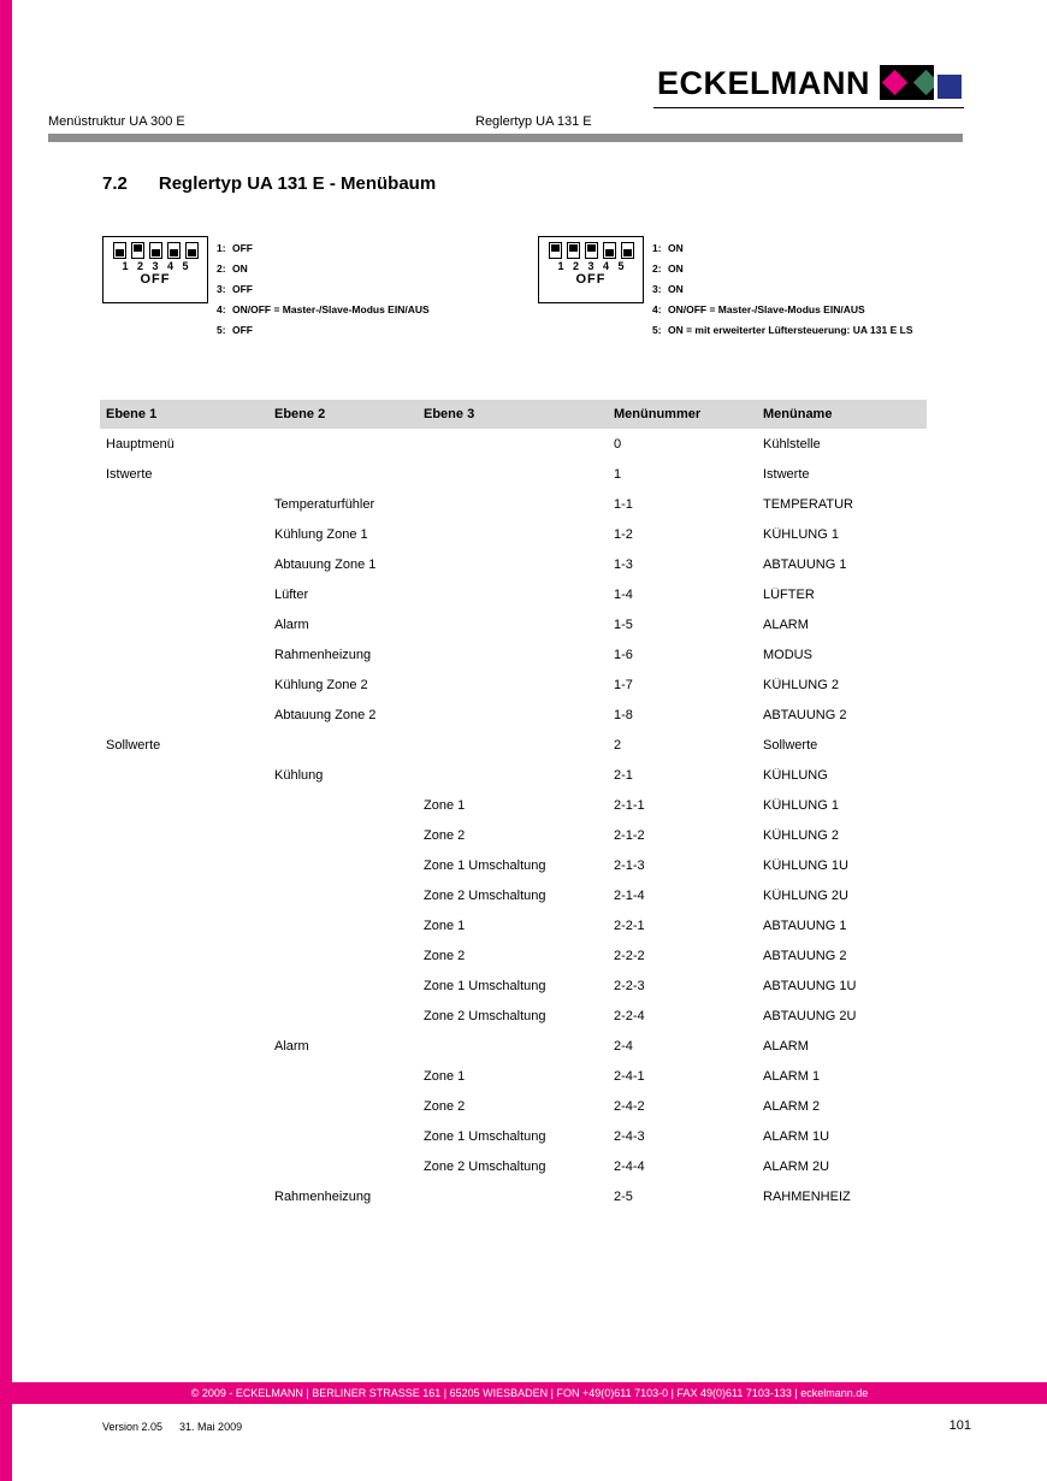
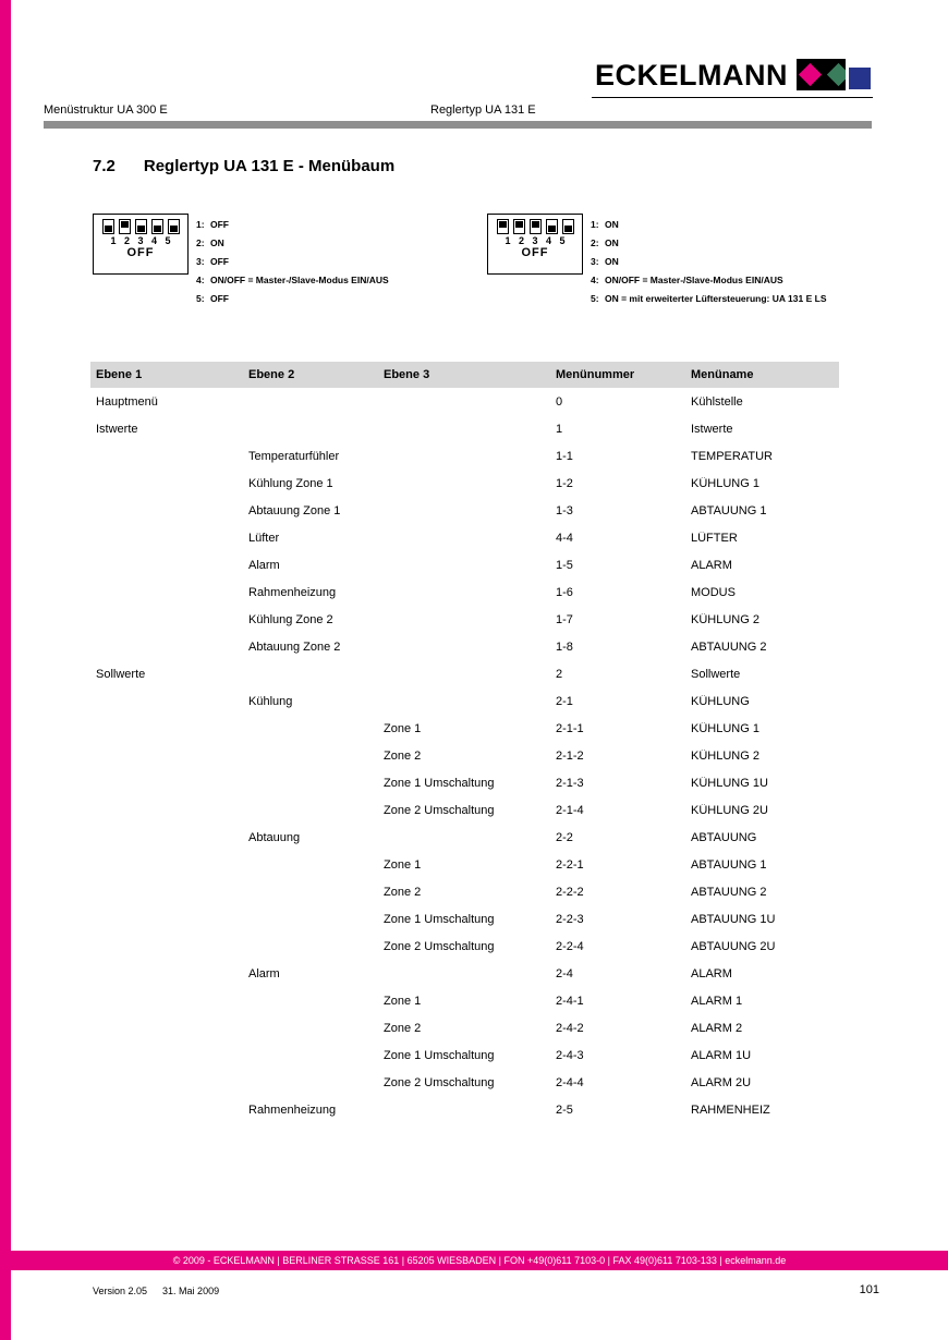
  ECKELMANN
  Menüstruktur UA 300 E
  Reglertyp UA 131 E
  7.2 Reglertyp UA 131 E - Menübaum
  1 2 3 4 5
  OFF
  1: OFF
  2: ON
  3: OFF
  4: ON/OFF = Master-/Slave-Modus EIN/AUS
  5: OFF
  1 2 3 4 5
  OFF
  1: ON
  2: ON
  3: ON
  4: ON/OFF = Master-/Slave-Modus EIN/AUS
  5: ON = mit erweiterter Lüftersteuerung: UA 131 E LS
  Ebene 1
  Ebene 2
  Ebene 3
  Menünummer
  Menüname
  Hauptmenü
  0
  Kühlstelle
  Istwerte
  1
  Istwerte
  Temperaturfühler
  1-1
  TEMPERATUR
  Kühlung Zone 1
  1-2
  KÜHLUNG 1
  Abtauung Zone 1
  1-3
  ABTAUUNG 1
  Lüfter
- 1-4
+ 4-4
  LÜFTER
  Alarm
  1-5
  ALARM
  Rahmenheizung
  1-6
  MODUS
  Kühlung Zone 2
  1-7
  KÜHLUNG 2
  Abtauung Zone 2
  1-8
  ABTAUUNG 2
  Sollwerte
  2
  Sollwerte
  Kühlung
  2-1
  KÜHLUNG
  Zone 1
  2-1-1
  KÜHLUNG 1
  Zone 2
  2-1-2
  KÜHLUNG 2
  Zone 1 Umschaltung
  2-1-3
  KÜHLUNG 1U
  Zone 2 Umschaltung
  2-1-4
  KÜHLUNG 2U
+ Abtauung
+ 2-2
+ ABTAUUNG
  Zone 1
  2-2-1
  ABTAUUNG 1
  Zone 2
  2-2-2
  ABTAUUNG 2
  Zone 1 Umschaltung
  2-2-3
  ABTAUUNG 1U
  Zone 2 Umschaltung
  2-2-4
  ABTAUUNG 2U
  Alarm
  2-4
  ALARM
  Zone 1
  2-4-1
  ALARM 1
  Zone 2
  2-4-2
  ALARM 2
  Zone 1 Umschaltung
  2-4-3
  ALARM 1U
  Zone 2 Umschaltung
  2-4-4
  ALARM 2U
  Rahmenheizung
  2-5
  RAHMENHEIZ
  © 2009 - ECKELMANN | BERLINER STRASSE 161 | 65205 WIESBADEN | FON +49(0)611 7103-0 | FAX 49(0)611 7103-133 | eckelmann.de
  Version 2.05 31. Mai 2009
  101
